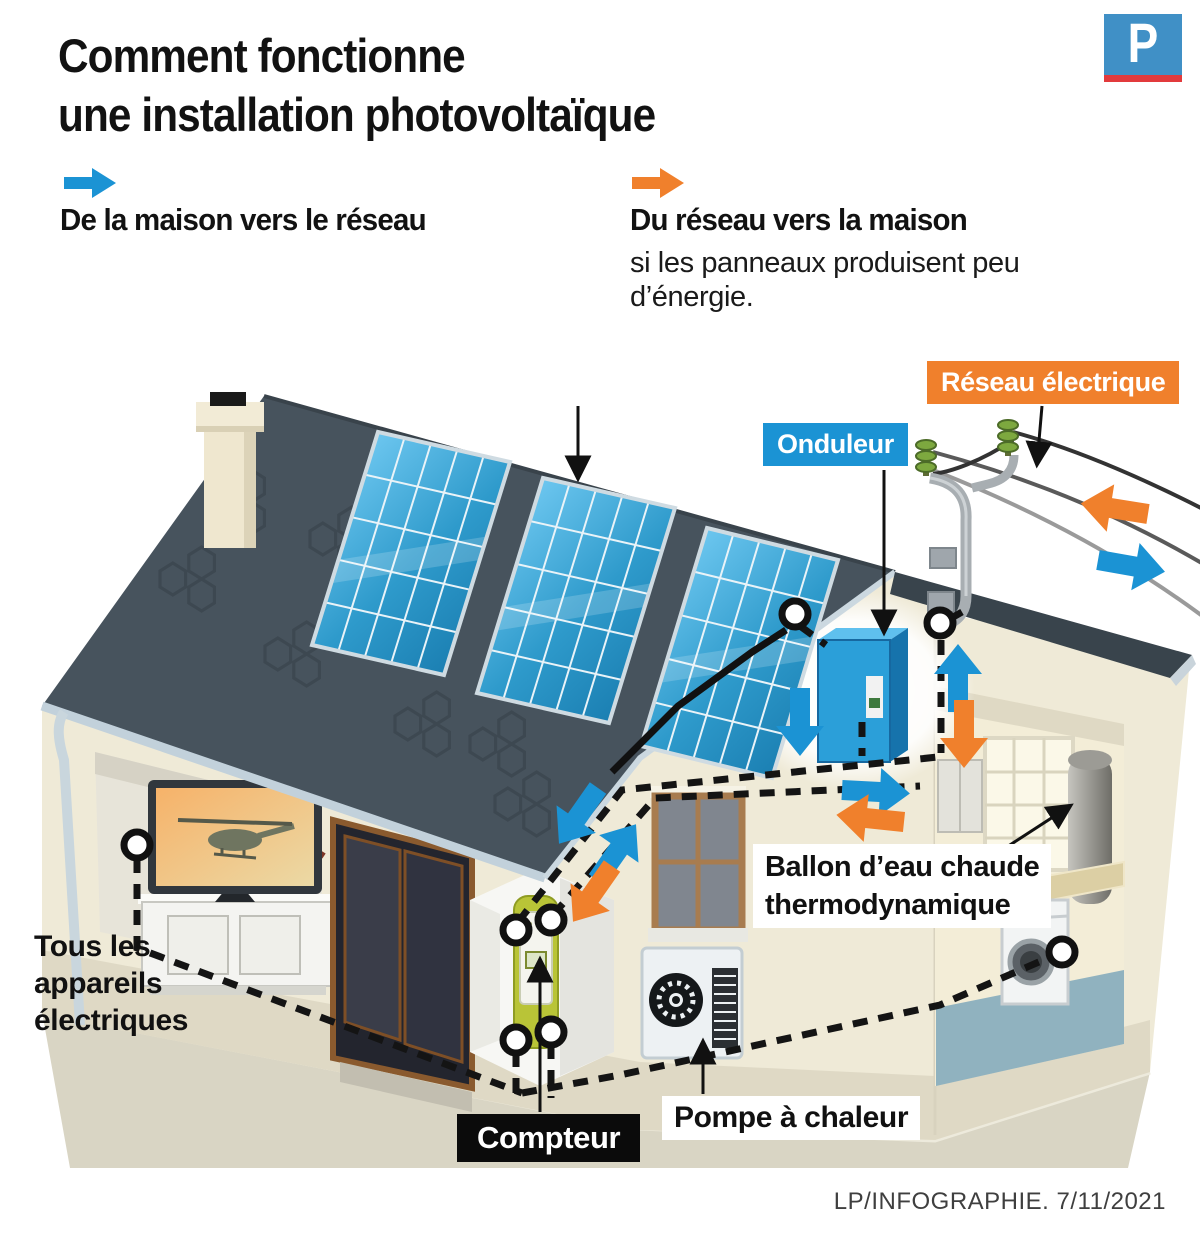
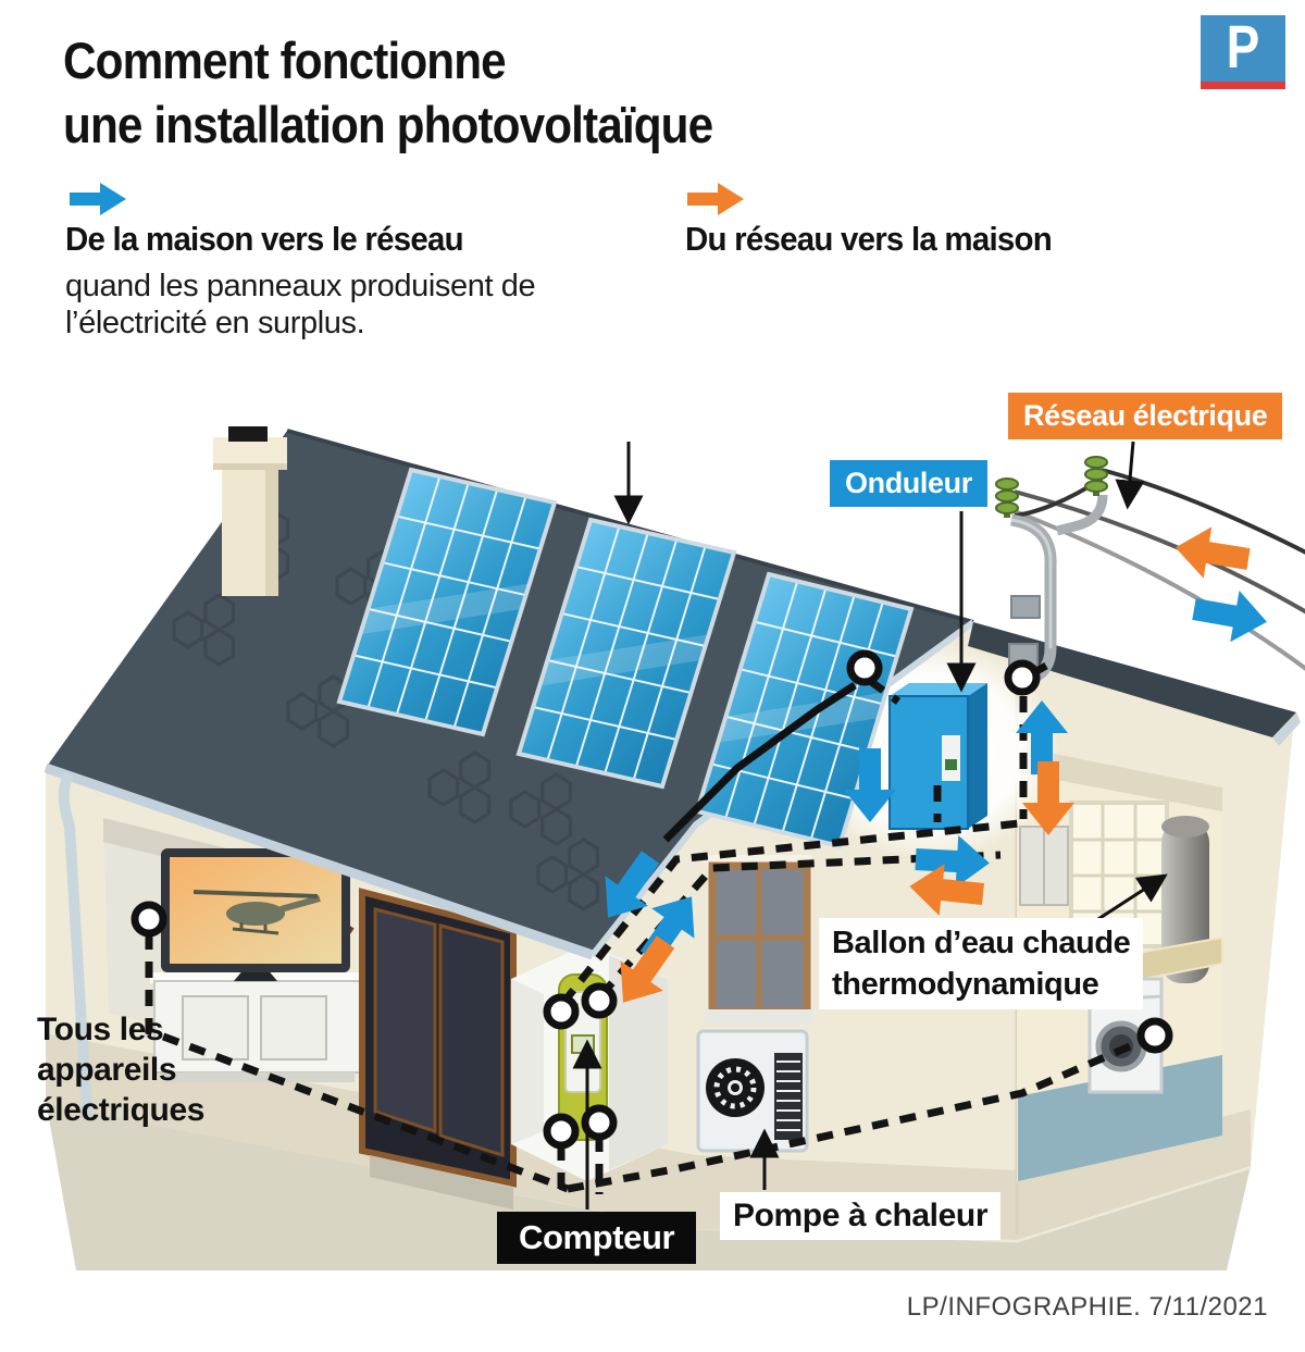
  Comment fonctionne
  une installation photovoltaïque
  P
  De la maison vers le réseau
+ quand les panneaux produisent de l’électricité en surplus.
  Du réseau vers la maison
- si les panneaux produisent peu d’énergie.
  Réseau électrique
  Onduleur
  Ballon d’eau chaude
  thermodynamique
  Tous les
  appareils
  électriques
  Compteur
  Pompe à chaleur
  LP/INFOGRAPHIE. 7/11/2021
